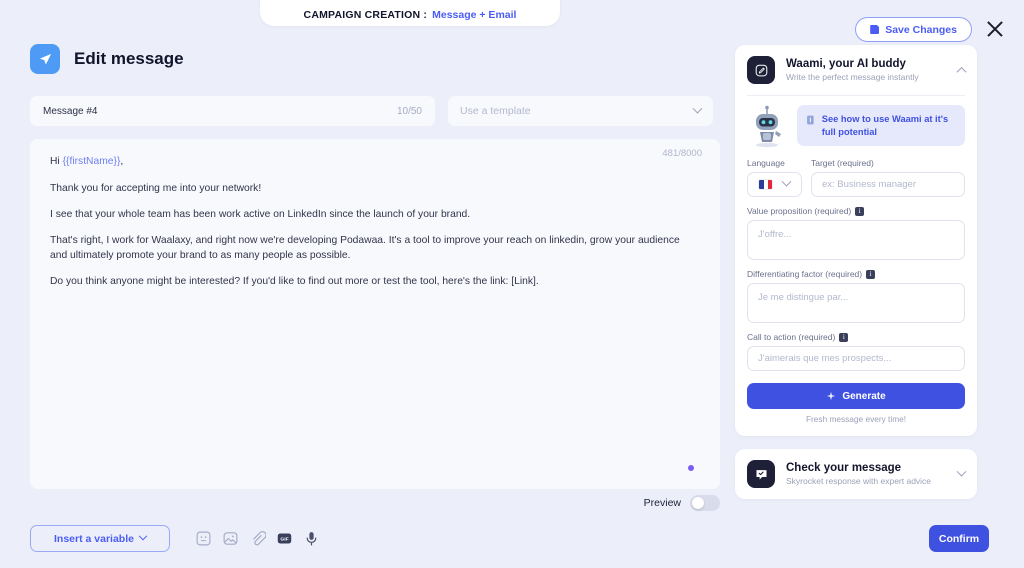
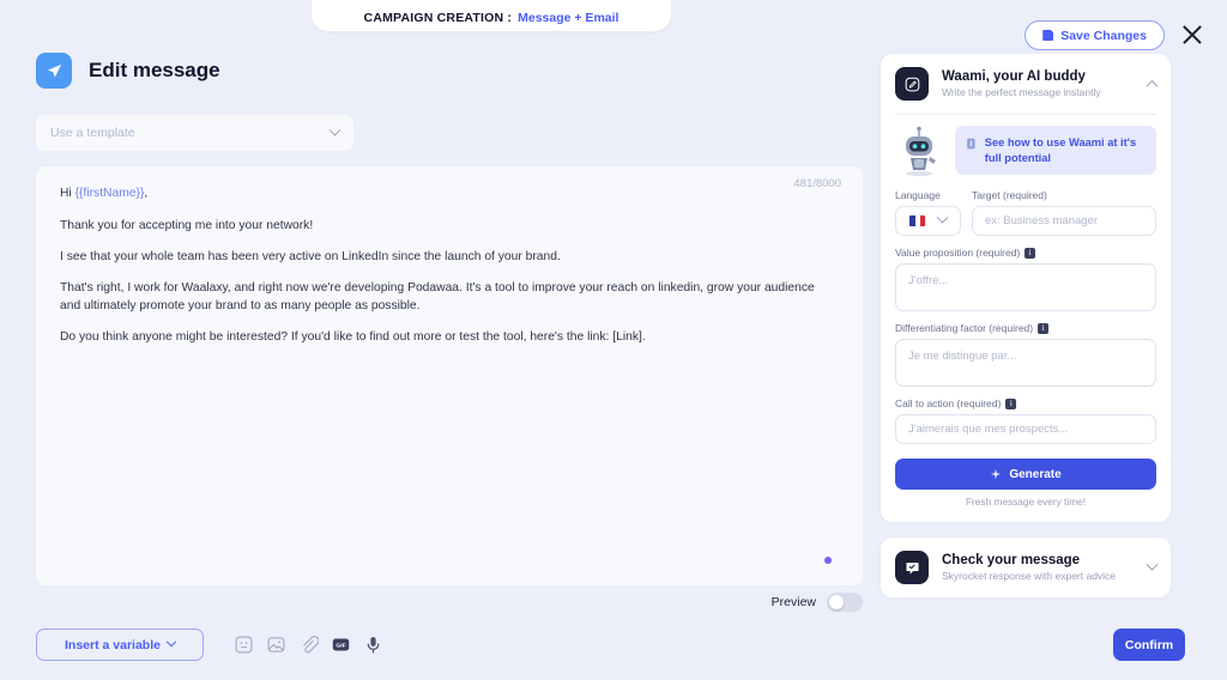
  CAMPAIGN CREATION :
  Message + Email
  Save Changes
  Edit message
- Message #4
- 10/50
  Use a template
  481/8000
  Hi {{firstName}},
  Thank you for accepting me into your network!
- I see that your whole team has been work active on LinkedIn since the launch of your brand.
+ I see that your whole team has been very active on LinkedIn since the launch of your brand.
  That's right, I work for Waalaxy, and right now we're developing Podawaa. It's a tool to improve your reach on linkedin, grow your audience and ultimately promote your brand to as many people as possible.
  Do you think anyone might be interested? If you'd like to find out more or test the tool, here's the link: [Link].
  Preview
  Insert a variable
  Confirm
  Waami, your AI buddy
  Write the perfect message instantly
  See how to use Waami at it's full potential
  Language
  Target (required)
  ex: Business manager
  Value proposition (required)
  i
  J'offre...
  Differentiating factor (required)
  i
  Je me distingue par...
  Call to action (required)
  i
  J'aimerais que mes prospects...
  Generate
  Fresh message every time!
  Check your message
  Skyrocket response with expert advice
